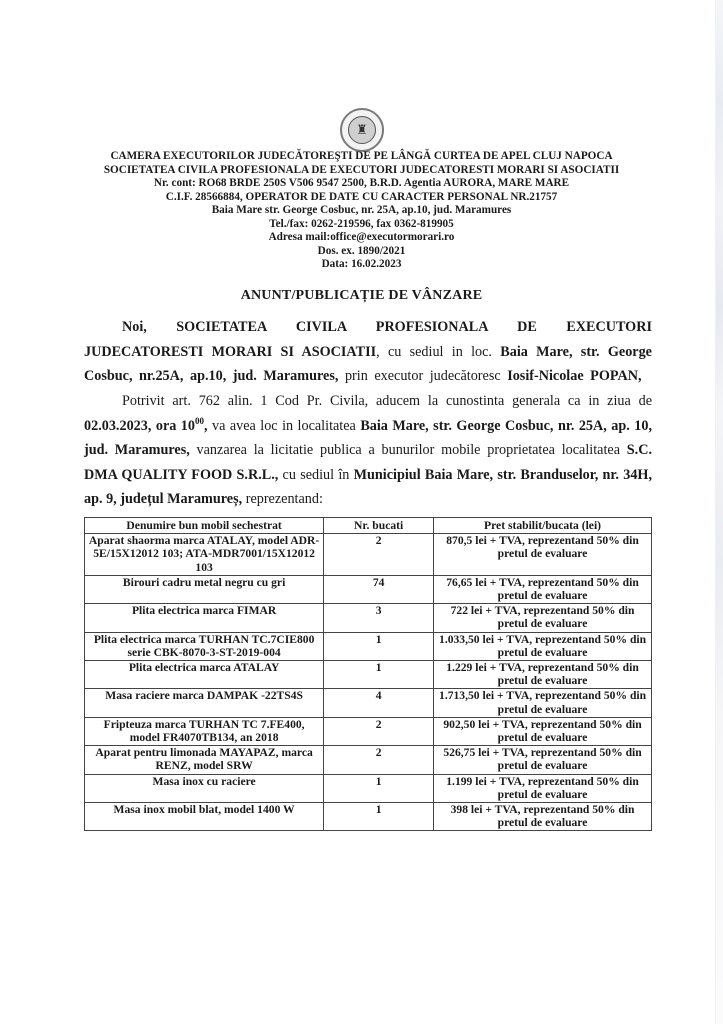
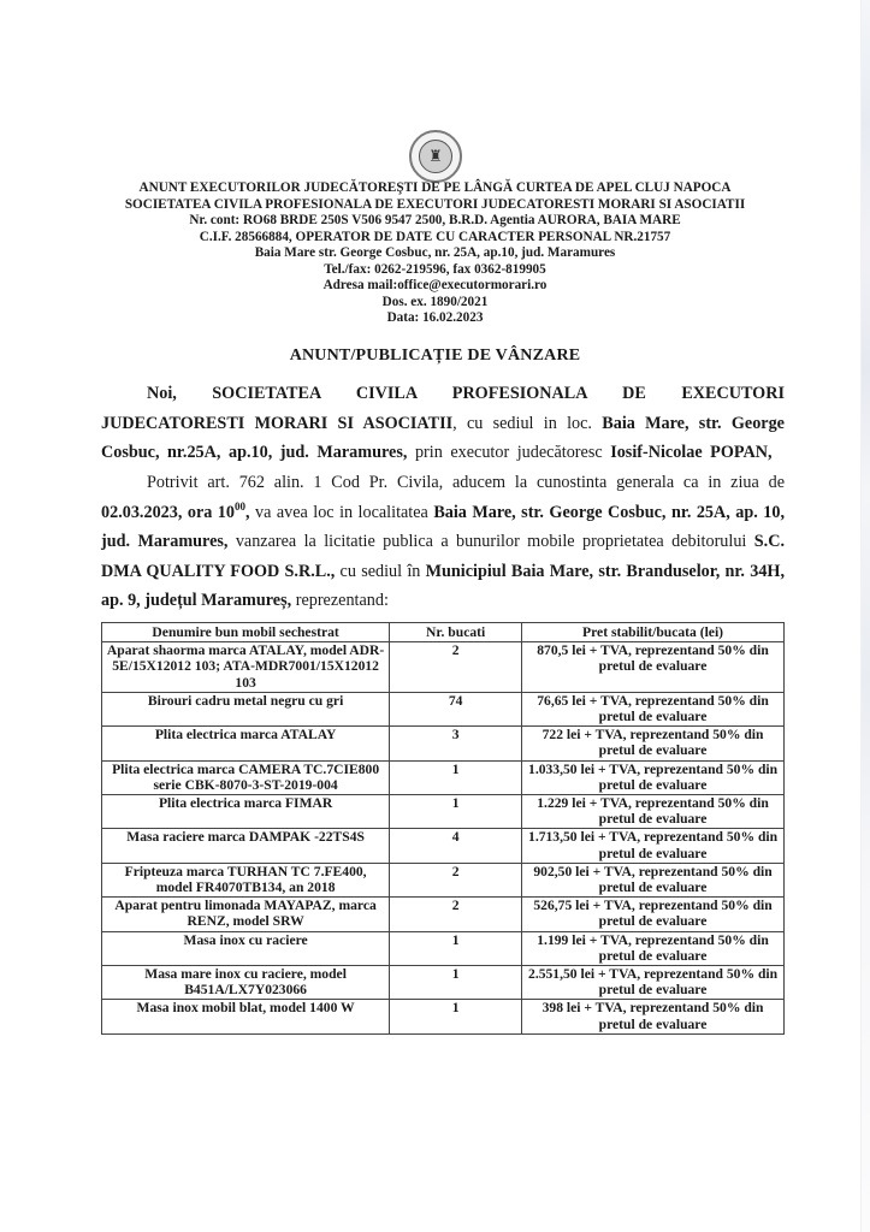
  ♜
- CAMERA EXECUTORILOR JUDECĂTOREŞTI DE PE LÂNGĂ CURTEA DE APEL CLUJ NAPOCA
+ ANUNT EXECUTORILOR JUDECĂTOREŞTI DE PE LÂNGĂ CURTEA DE APEL CLUJ NAPOCA
  SOCIETATEA CIVILA PROFESIONALA DE EXECUTORI JUDECATORESTI MORARI SI ASOCIATII
- Nr. cont: RO68 BRDE 250S V506 9547 2500, B.R.D. Agentia AURORA, MARE MARE
+ Nr. cont: RO68 BRDE 250S V506 9547 2500, B.R.D. Agentia AURORA, BAIA MARE
  C.I.F. 28566884, OPERATOR DE DATE CU CARACTER PERSONAL NR.21757
  Baia Mare str. George Cosbuc, nr. 25A, ap.10, jud. Maramures
  Tel./fax: 0262-219596, fax 0362-819905
  Adresa mail:office@executormorari.ro
  Dos. ex. 1890/2021
  Data: 16.02.2023
  ANUNT/PUBLICAȚIE DE VÂNZARE
  Noi, SOCIETATEA CIVILA PROFESIONALA DE EXECUTORI JUDECATORESTI MORARI SI ASOCIATII, cu sediul in loc. Baia Mare, str. George Cosbuc, nr.25A, ap.10, jud. Maramures, prin executor judecătoresc Iosif-Nicolae POPAN,
- Potrivit art. 762 alin. 1 Cod Pr. Civila, aducem la cunostinta generala ca in ziua de 02.03.2023, ora 1000, va avea loc in localitatea Baia Mare, str. George Cosbuc, nr. 25A, ap. 10, jud. Maramures, vanzarea la licitatie publica a bunurilor mobile proprietatea localitatea S.C. DMA QUALITY FOOD S.R.L., cu sediul în Municipiul Baia Mare, str. Branduselor, nr. 34H, ap. 9, județul Maramureș, reprezentand:
+ Potrivit art. 762 alin. 1 Cod Pr. Civila, aducem la cunostinta generala ca in ziua de 02.03.2023, ora 1000, va avea loc in localitatea Baia Mare, str. George Cosbuc, nr. 25A, ap. 10, jud. Maramures, vanzarea la licitatie publica a bunurilor mobile proprietatea debitorului S.C. DMA QUALITY FOOD S.R.L., cu sediul în Municipiul Baia Mare, str. Branduselor, nr. 34H, ap. 9, județul Maramureș, reprezentand:
  Denumire bun mobil sechestrat	Nr. bucati	Pret stabilit/bucata (lei)
  Aparat shaorma marca ATALAY, model ADR-5E/15X12012 103; ATA-MDR7001/15X12012 103	2	870,5 lei + TVA, reprezentand 50% din pretul de evaluare
  Birouri cadru metal negru cu gri	74	76,65 lei + TVA, reprezentand 50% din pretul de evaluare
- Plita electrica marca FIMAR	3	722 lei + TVA, reprezentand 50% din pretul de evaluare
+ Plita electrica marca ATALAY	3	722 lei + TVA, reprezentand 50% din pretul de evaluare
- Plita electrica marca TURHAN TC.7CIE800 serie CBK-8070-3-ST-2019-004	1	1.033,50 lei + TVA, reprezentand 50% din pretul de evaluare
+ Plita electrica marca CAMERA TC.7CIE800 serie CBK-8070-3-ST-2019-004	1	1.033,50 lei + TVA, reprezentand 50% din pretul de evaluare
- Plita electrica marca ATALAY	1	1.229 lei + TVA, reprezentand 50% din pretul de evaluare
+ Plita electrica marca FIMAR	1	1.229 lei + TVA, reprezentand 50% din pretul de evaluare
  Masa raciere marca DAMPAK -22TS4S	4	1.713,50 lei + TVA, reprezentand 50% din pretul de evaluare
  Fripteuza marca TURHAN TC 7.FE400, model FR4070TB134, an 2018	2	902,50 lei + TVA, reprezentand 50% din pretul de evaluare
  Aparat pentru limonada MAYAPAZ, marca RENZ, model SRW	2	526,75 lei + TVA, reprezentand 50% din pretul de evaluare
  Masa inox cu raciere	1	1.199 lei + TVA, reprezentand 50% din pretul de evaluare
+ Masa mare inox cu raciere, model B451A/LX7Y023066	1	2.551,50 lei + TVA, reprezentand 50% din pretul de evaluare
  Masa inox mobil blat, model 1400 W	1	398 lei + TVA, reprezentand 50% din pretul de evaluare
